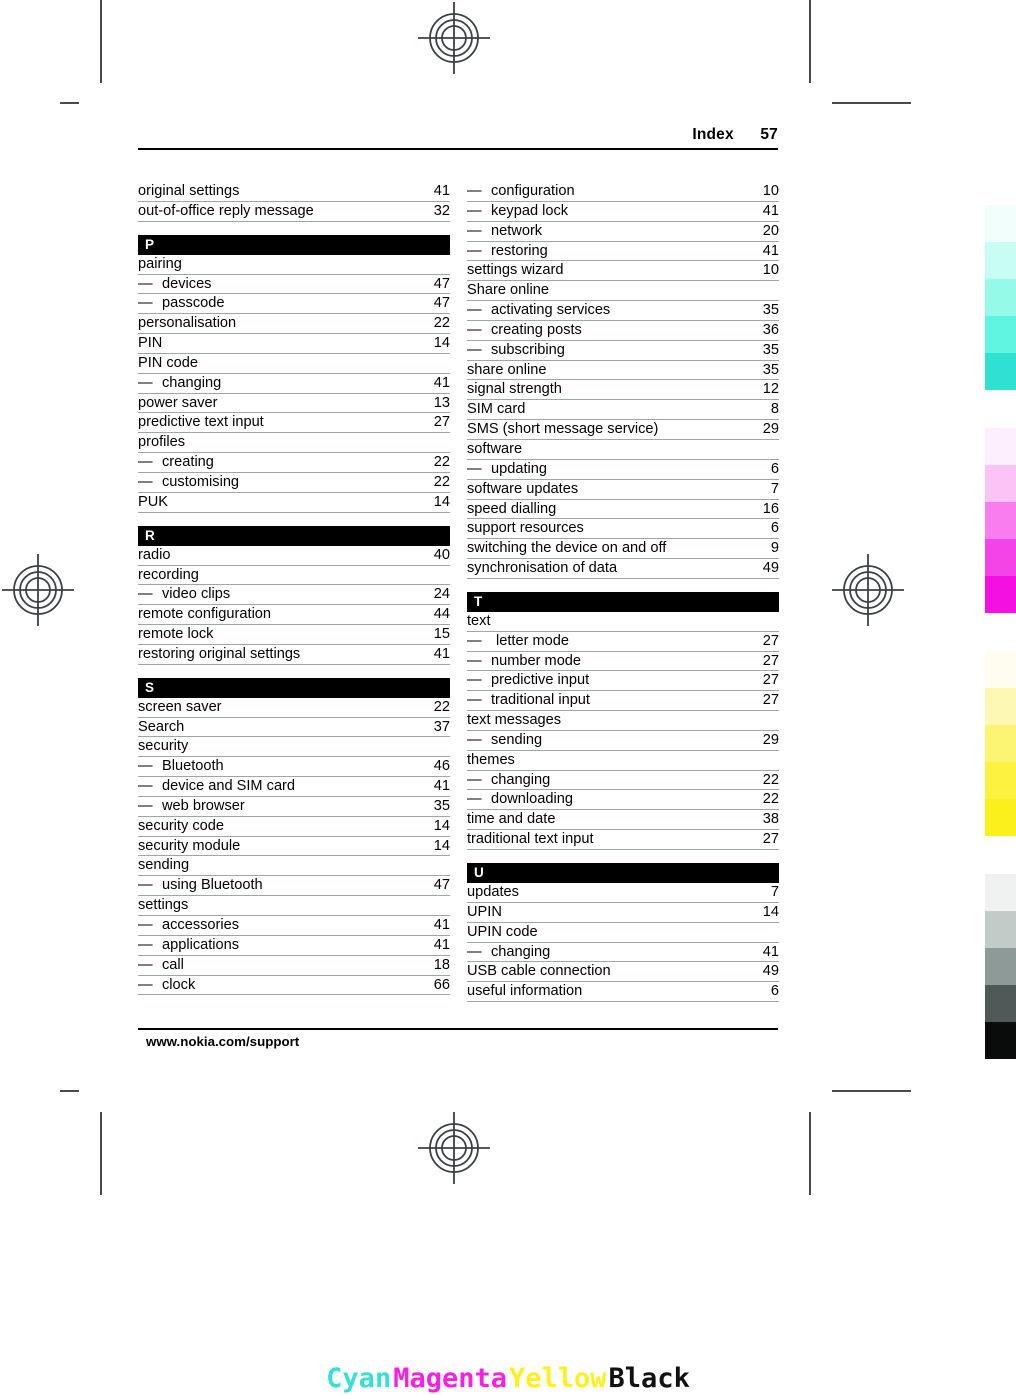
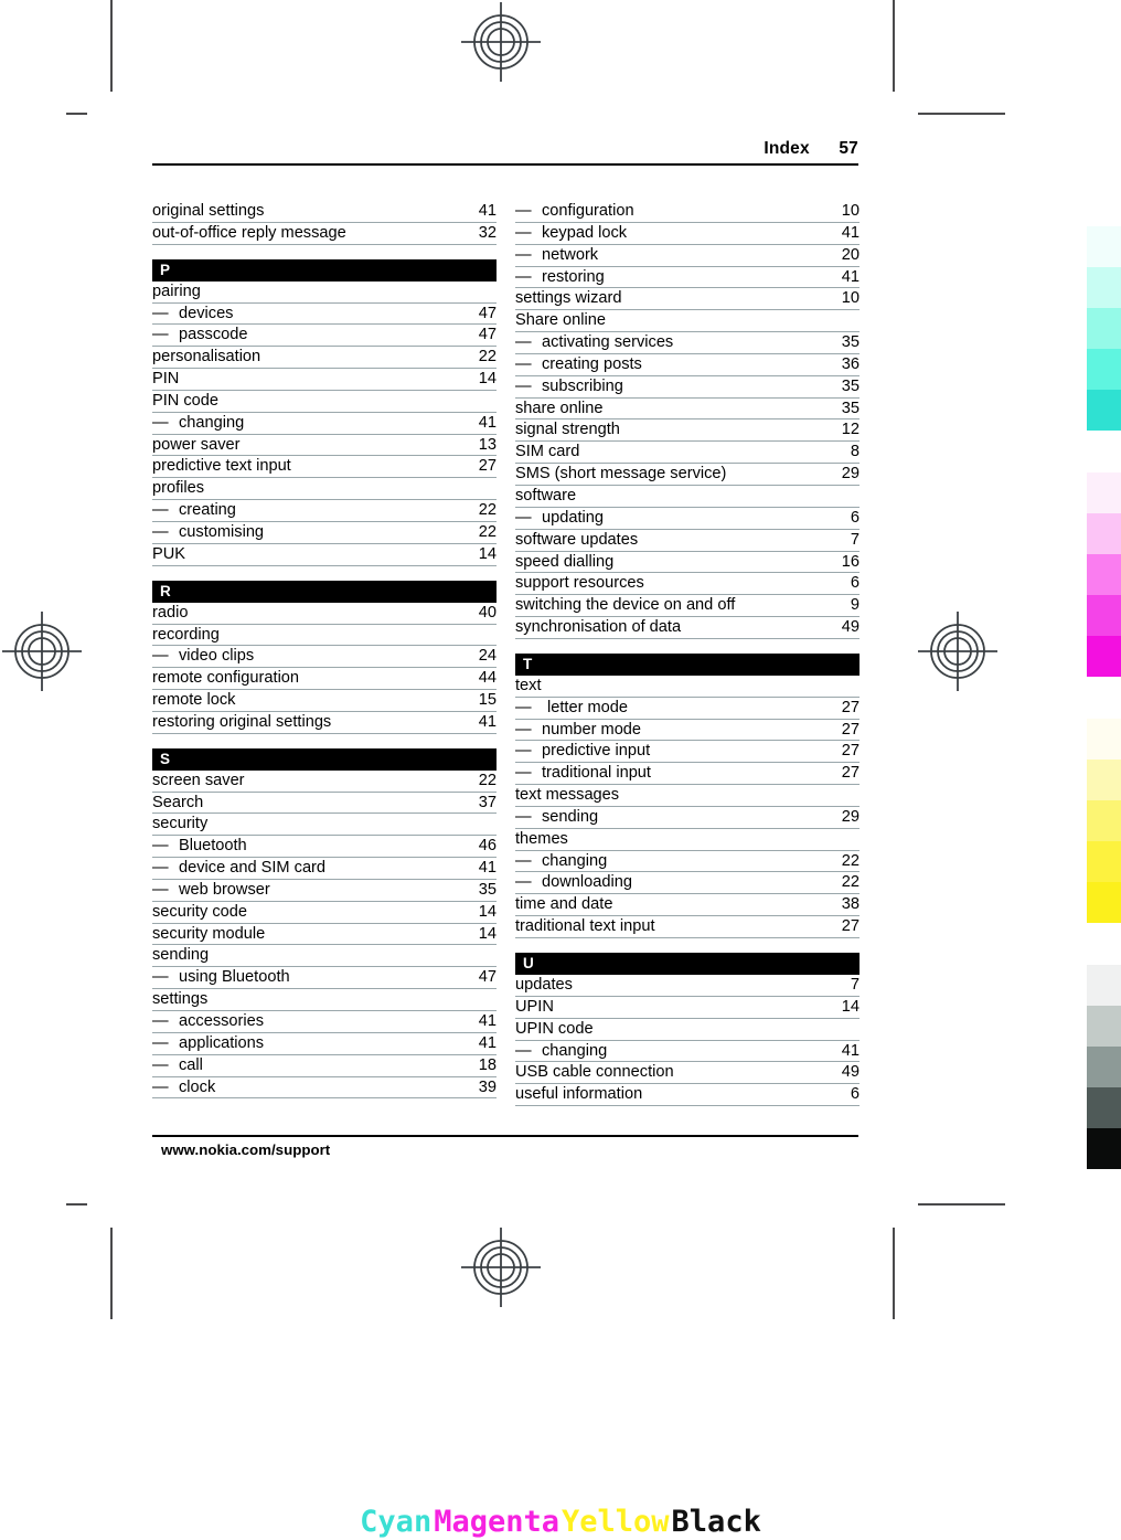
  Index 57
  original settings
  41
  out-of-office reply message
  32
  P
  pairing
  — devices
  47
  — passcode
  47
  personalisation
  22
  PIN
  14
  PIN code
  — changing
  41
  power saver
  13
  predictive text input
  27
  profiles
  — creating
  22
  — customising
  22
  PUK
  14
  R
  radio
  40
  recording
  — video clips
  24
  remote configuration
  44
  remote lock
  15
  restoring original settings
  41
  S
  screen saver
  22
  Search
  37
  security
  — Bluetooth
  46
  — device and SIM card
  41
  — web browser
  35
  security code
  14
  security module
  14
  sending
  — using Bluetooth
  47
  settings
  — accessories
  41
  — applications
  41
  — call
  18
  — clock
- 66
+ 39
  — configuration
  10
  — keypad lock
  41
  — network
  20
  — restoring
  41
  settings wizard
  10
  Share online
  — activating services
  35
  — creating posts
  36
  — subscribing
  35
  share online
  35
  signal strength
  12
  SIM card
  8
  SMS (short message service)
  29
  software
  — updating
  6
  software updates
  7
  speed dialling
  16
  support resources
  6
  switching the device on and off
  9
  synchronisation of data
  49
  T
  text
  — letter mode
  27
  — number mode
  27
  — predictive input
  27
  — traditional input
  27
  text messages
  — sending
  29
  themes
  — changing
  22
  — downloading
  22
  time and date
  38
  traditional text input
  27
  U
  updates
  7
  UPIN
  14
  UPIN code
  — changing
  41
  USB cable connection
  49
  useful information
  6
  www.nokia.com/support
  CyanMagentaYellowBlack
